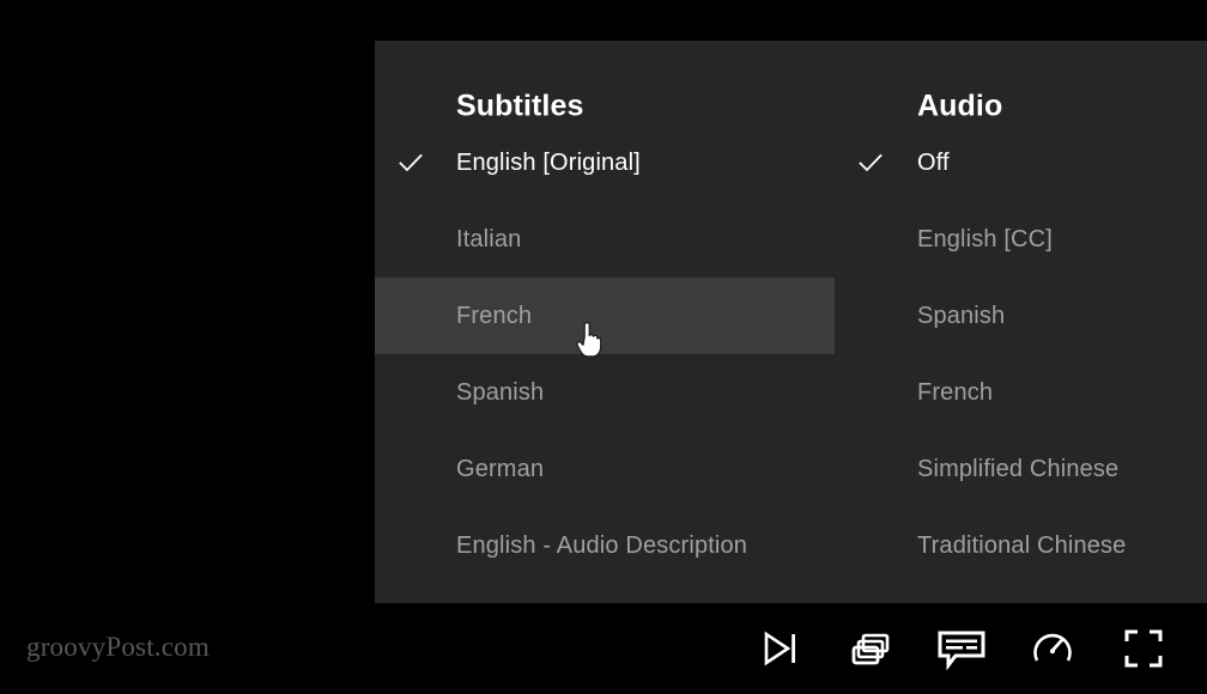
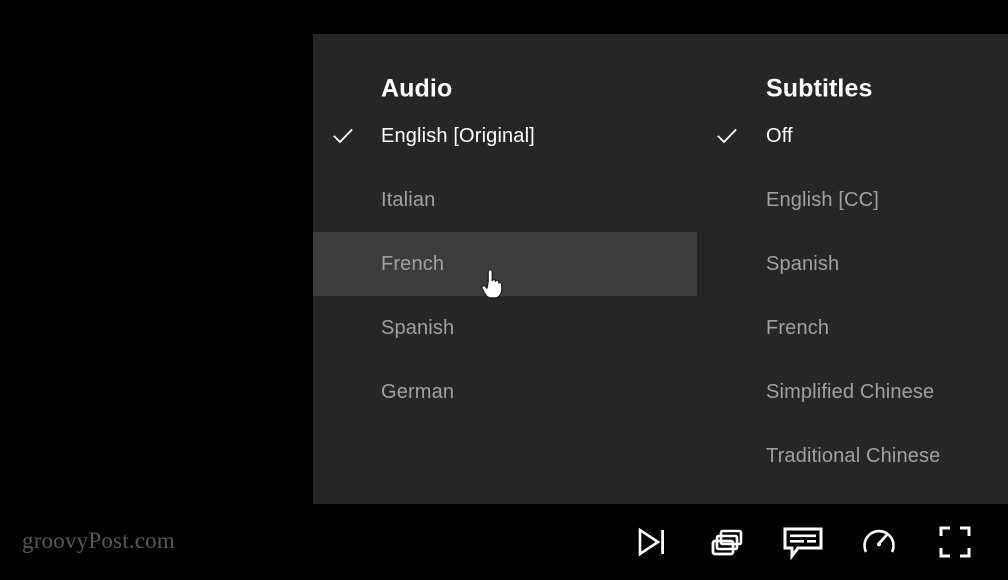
  groovyPost.com
- Subtitles
+ Audio
  English [Original]
  Italian
  French
  Spanish
  German
- English - Audio Description
- Audio
+ Subtitles
  Off
  English [CC]
  Spanish
  French
  Simplified Chinese
  Traditional Chinese
